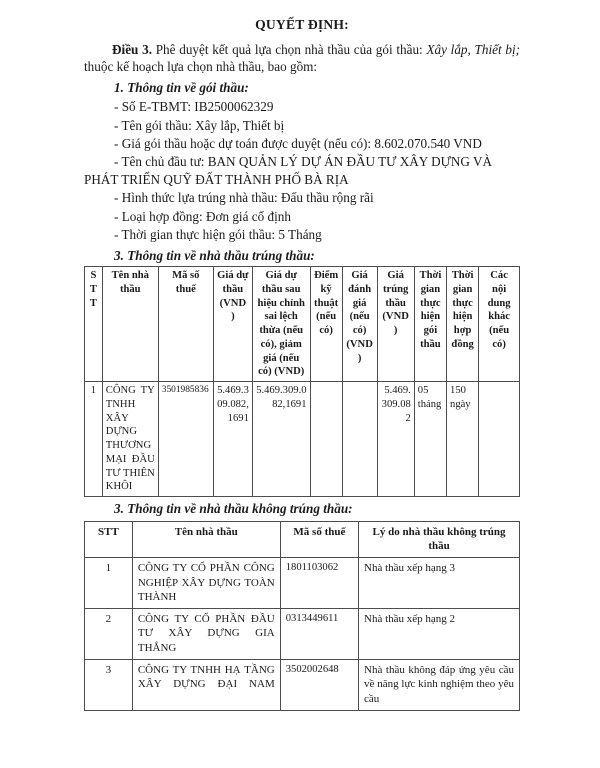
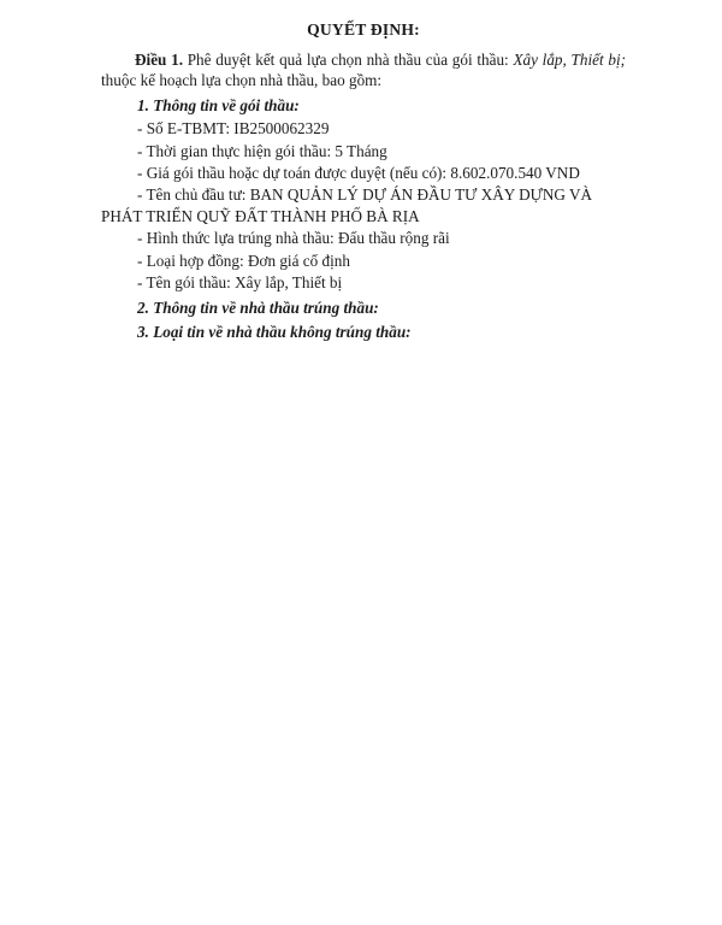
  QUYẾT ĐỊNH:
- Điều 3. Phê duyệt kết quả lựa chọn nhà thầu của gói thầu: Xây lắp, Thiết bị; thuộc kế hoạch lựa chọn nhà thầu, bao gồm:
+ Điều 1. Phê duyệt kết quả lựa chọn nhà thầu của gói thầu: Xây lắp, Thiết bị; thuộc kế hoạch lựa chọn nhà thầu, bao gồm:
  1. Thông tin về gói thầu:
  - Số E-TBMT: IB2500062329
- - Tên gói thầu: Xây lắp, Thiết bị
+ - Thời gian thực hiện gói thầu: 5 Tháng
  - Giá gói thầu hoặc dự toán được duyệt (nếu có): 8.602.070.540 VND
  - Tên chủ đầu tư: BAN QUẢN LÝ DỰ ÁN ĐẦU TƯ XÂY DỰNG VÀ PHÁT TRIỂN QUỸ ĐẤT THÀNH PHỐ BÀ RỊA
  - Hình thức lựa trúng nhà thầu: Đấu thầu rộng rãi
  - Loại hợp đồng: Đơn giá cố định
- - Thời gian thực hiện gói thầu: 5 Tháng
+ - Tên gói thầu: Xây lắp, Thiết bị
- 3. Thông tin về nhà thầu trúng thầu:
+ 2. Thông tin về nhà thầu trúng thầu:
- S T T	Tên nhà thầu	Mã số thuế	Giá dự thầu (VND )	Giá dự thầu sau hiệu chỉnh sai lệch thừa (nếu có), giảm giá (nếu có) (VND)	Điểm kỹ thuật (nếu có)	Giá đánh giá (nếu có) (VND )	Giá trúng thầu (VND )	Thời gian thực hiện gói thầu	Thời gian thực hiện hợp đồng	Các nội dung khác (nếu có)
- 1	CÔNG TY TNHH XÂY DỰNG THƯƠNG MẠI ĐẦU TƯ THIÊN KHÔI	3501985836	5.469.309.082,1691	5.469.309.082,1691			5.469.309.082	05 tháng	150 ngày
- 3. Thông tin về nhà thầu không trúng thầu:
+ 3. Loại tin về nhà thầu không trúng thầu:
- STT	Tên nhà thầu	Mã số thuế	Lý do nhà thầu không trúng thầu
- 1	CÔNG TY CỔ PHẦN CÔNG NGHIỆP XÂY DỰNG TOÀN THÀNH	1801103062	Nhà thầu xếp hạng 3
- 2	CÔNG TY CỔ PHẦN ĐẦU TƯ XÂY DỰNG GIA THẮNG	0313449611	Nhà thầu xếp hạng 2
- 3	CÔNG TY TNHH HẠ TẦNG XÂY DỰNG ĐẠI NAM	3502002648	Nhà thầu không đáp ứng yêu cầu về năng lực kinh nghiệm theo yêu cầu
